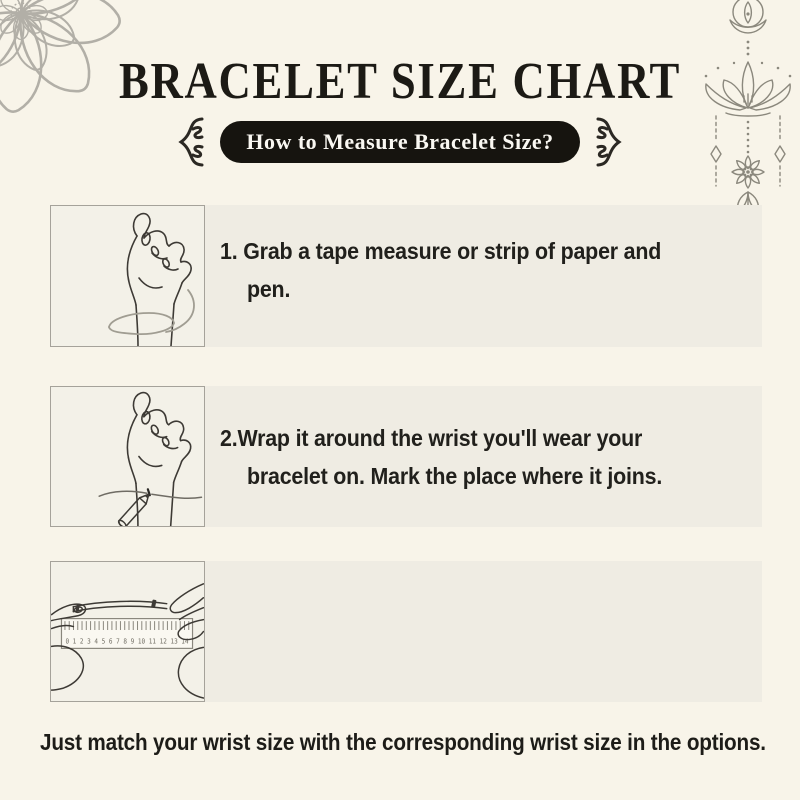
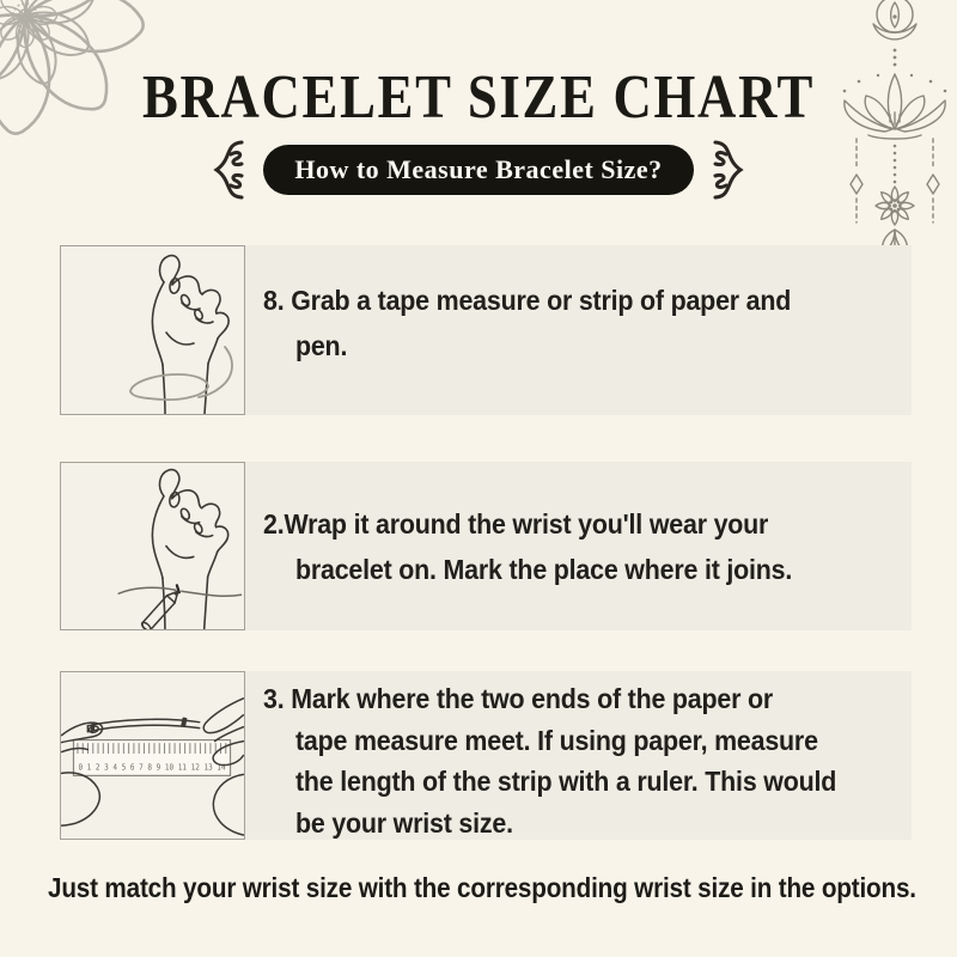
  BRACELET SIZE CHART
  How to Measure Bracelet Size?
- 1. Grab a tape measure or strip of paper and
+ 8. Grab a tape measure or strip of paper and
  pen.
  2.Wrap it around the wrist you'll wear your
  bracelet on. Mark the place where it joins.
  0 1 2 3 4 5 6 7 8 9 10 11 12 13 14
+ 3. Mark where the two ends of the paper or
+ tape measure meet. If using paper, measure
+ the length of the strip with a ruler. This would
+ be your wrist size.
  Just match your wrist size with the corresponding wrist size in the options.
